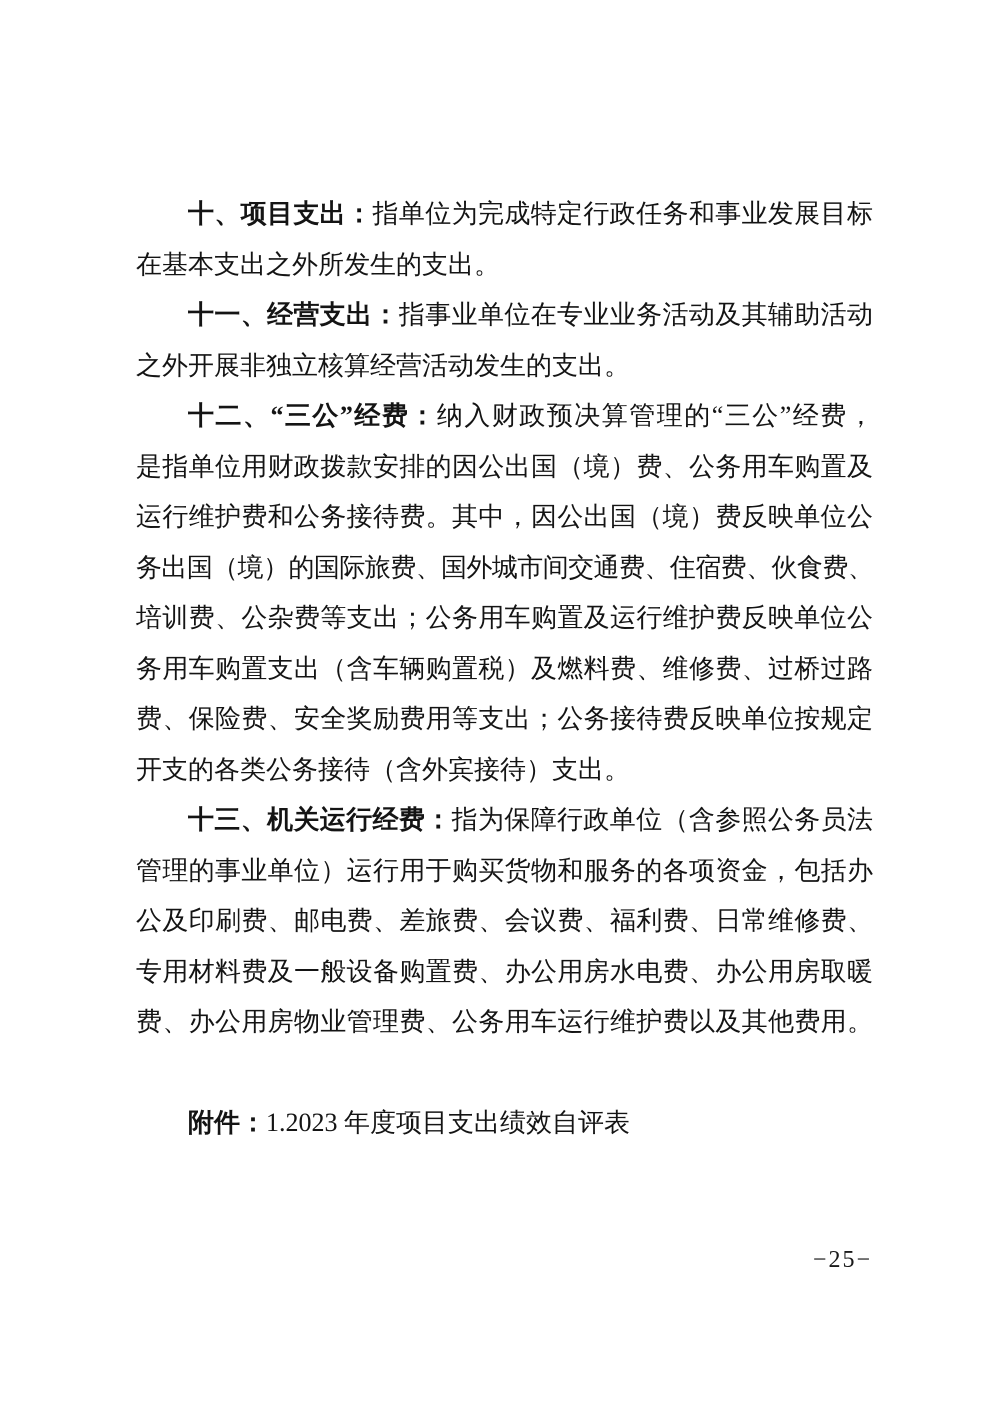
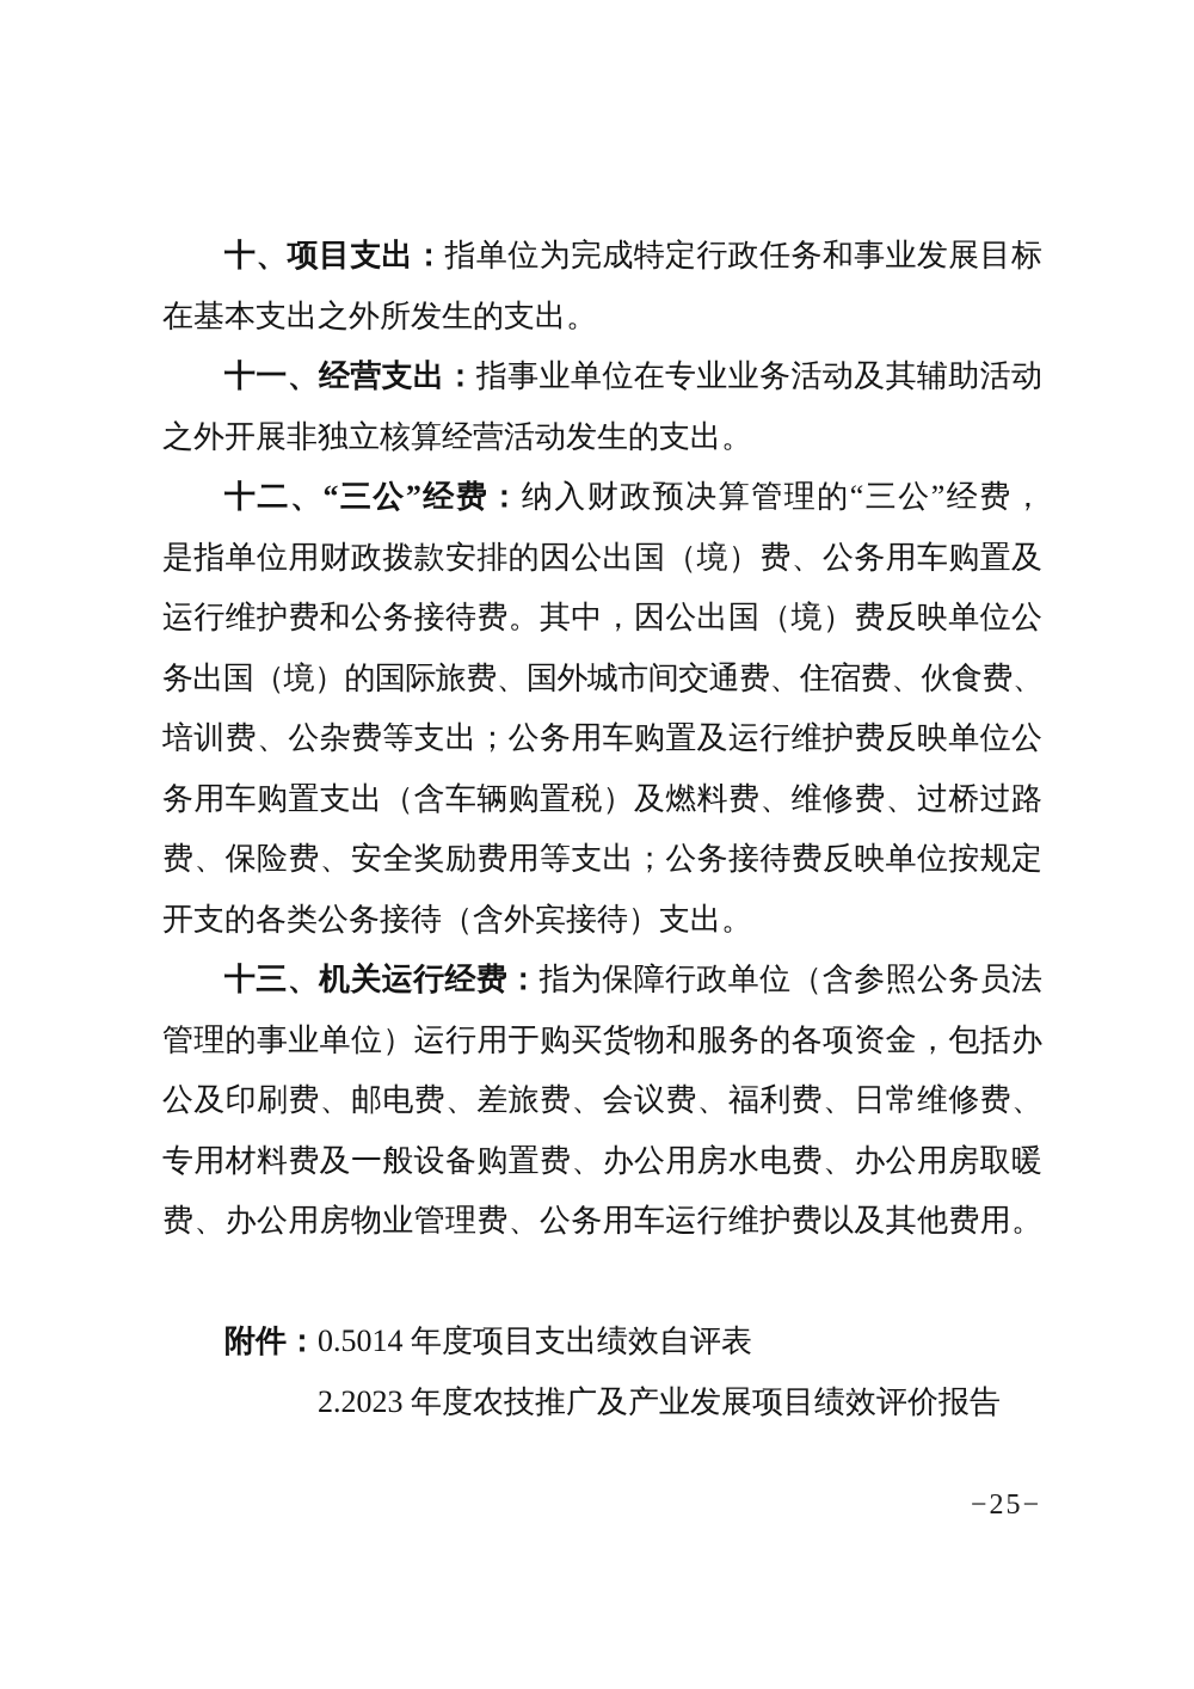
  十、项目支出：指单位为完成特定行政任务和事业发展目标
  在基本支出之外所发生的支出。
  十一、经营支出：指事业单位在专业业务活动及其辅助活动
  之外开展非独立核算经营活动发生的支出。
  十二、“三公”经费：纳入财政预决算管理的“三公”经费，
  是指单位用财政拨款安排的因公出国（境）费、公务用车购置及
  运行维护费和公务接待费。其中，因公出国（境）费反映单位公
  务出国（境）的国际旅费、国外城市间交通费、住宿费、伙食费、
  培训费、公杂费等支出；公务用车购置及运行维护费反映单位公
  务用车购置支出（含车辆购置税）及燃料费、维修费、过桥过路
  费、保险费、安全奖励费用等支出；公务接待费反映单位按规定
  开支的各类公务接待（含外宾接待）支出。
  十三、机关运行经费：指为保障行政单位（含参照公务员法
  管理的事业单位）运行用于购买货物和服务的各项资金，包括办
  公及印刷费、邮电费、差旅费、会议费、福利费、日常维修费、
  专用材料费及一般设备购置费、办公用房水电费、办公用房取暖
  费、办公用房物业管理费、公务用车运行维护费以及其他费用。
- 附件：1.2023 年度项目支出绩效自评表
+ 附件：0.5014 年度项目支出绩效自评表
+ 2.2023 年度农技推广及产业发展项目绩效评价报告
  −25−
